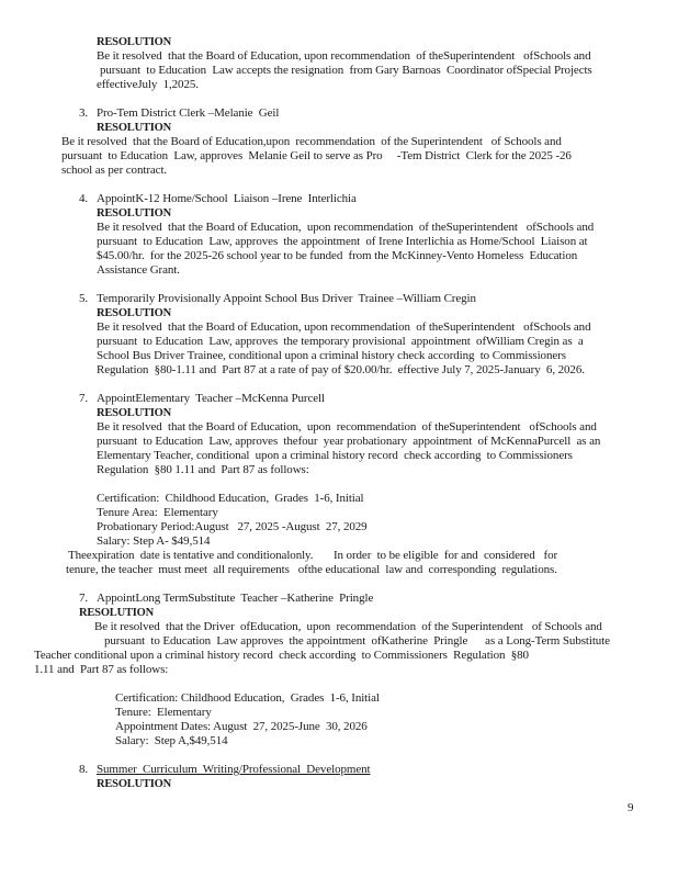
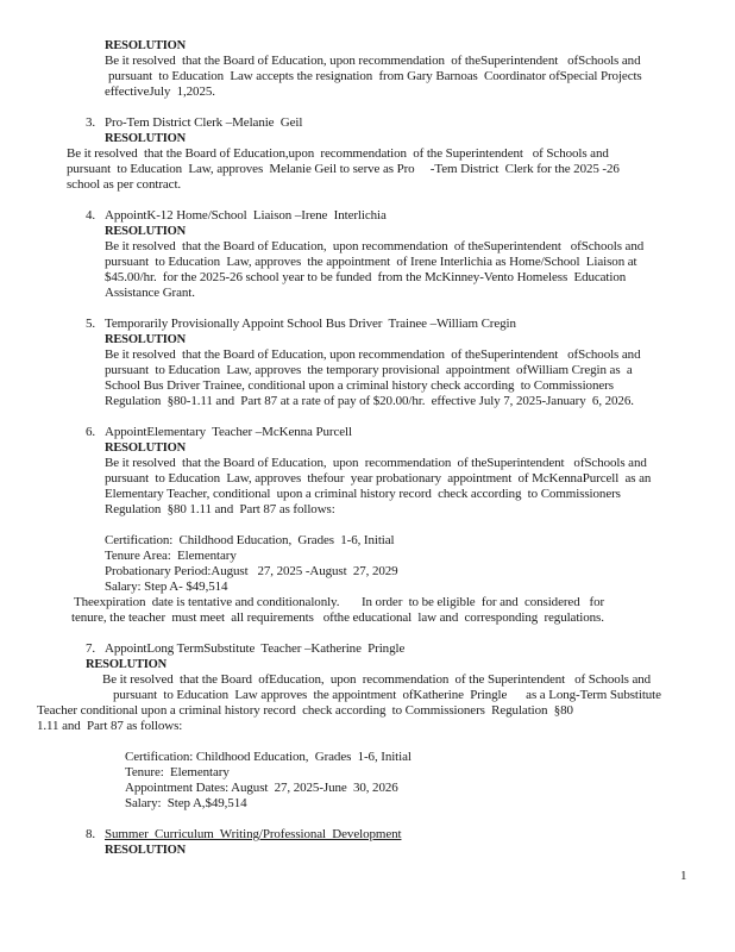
  RESOLUTION
  Be it resolved that the Board of Education, upon recommendation of theSuperintendent ofSchools and
  pursuant to Education Law accepts the resignation from Gary Barnoas Coordinator ofSpecial Projects
  effectiveJuly 1,2025.
  3. Pro-Tem District Clerk –Melanie Geil
  RESOLUTION
  Be it resolved that the Board of Education,upon recommendation of the Superintendent of Schools and
  pursuant to Education Law, approves Melanie Geil to serve as Pro -Tem District Clerk for the 2025 -26
  school as per contract.
  4. AppointK-12 Home/School Liaison –Irene Interlichia
  RESOLUTION
  Be it resolved that the Board of Education, upon recommendation of theSuperintendent ofSchools and
  pursuant to Education Law, approves the appointment of Irene Interlichia as Home/School Liaison at
  $45.00/hr. for the 2025-26 school year to be funded from the McKinney-Vento Homeless Education
  Assistance Grant.
  5. Temporarily Provisionally Appoint School Bus Driver Trainee –William Cregin
  RESOLUTION
  Be it resolved that the Board of Education, upon recommendation of theSuperintendent ofSchools and
  pursuant to Education Law, approves the temporary provisional appointment ofWilliam Cregin as a
  School Bus Driver Trainee, conditional upon a criminal history check according to Commissioners
  Regulation §80-1.11 and Part 87 at a rate of pay of $20.00/hr. effective July 7, 2025-January 6, 2026.
- 7. AppointElementary Teacher –McKenna Purcell
+ 6. AppointElementary Teacher –McKenna Purcell
  RESOLUTION
  Be it resolved that the Board of Education, upon recommendation of theSuperintendent ofSchools and
  pursuant to Education Law, approves thefour year probationary appointment of McKennaPurcell as an
  Elementary Teacher, conditional upon a criminal history record check according to Commissioners
  Regulation §80 1.11 and Part 87 as follows:
  Certification: Childhood Education, Grades 1-6, Initial
  Tenure Area: Elementary
  Probationary Period:August 27, 2025 -August 27, 2029
  Salary: Step A- $49,514
  Theexpiration date is tentative and conditionalonly. In order to be eligible for and considered for
  tenure, the teacher must meet all requirements ofthe educational law and corresponding regulations.
  7. AppointLong TermSubstitute Teacher –Katherine Pringle
  RESOLUTION
- Be it resolved that the Driver ofEducation, upon recommendation of the Superintendent of Schools and
+ Be it resolved that the Board ofEducation, upon recommendation of the Superintendent of Schools and
  pursuant to Education Law approves the appointment ofKatherine Pringle as a Long-Term Substitute
  Teacher conditional upon a criminal history record check according to Commissioners Regulation §80
  1.11 and Part 87 as follows:
  Certification: Childhood Education, Grades 1-6, Initial
  Tenure: Elementary
  Appointment Dates: August 27, 2025-June 30, 2026
  Salary: Step A,$49,514
  8. Summer Curriculum Writing/Professional Development
  RESOLUTION
- 9
+ 1
